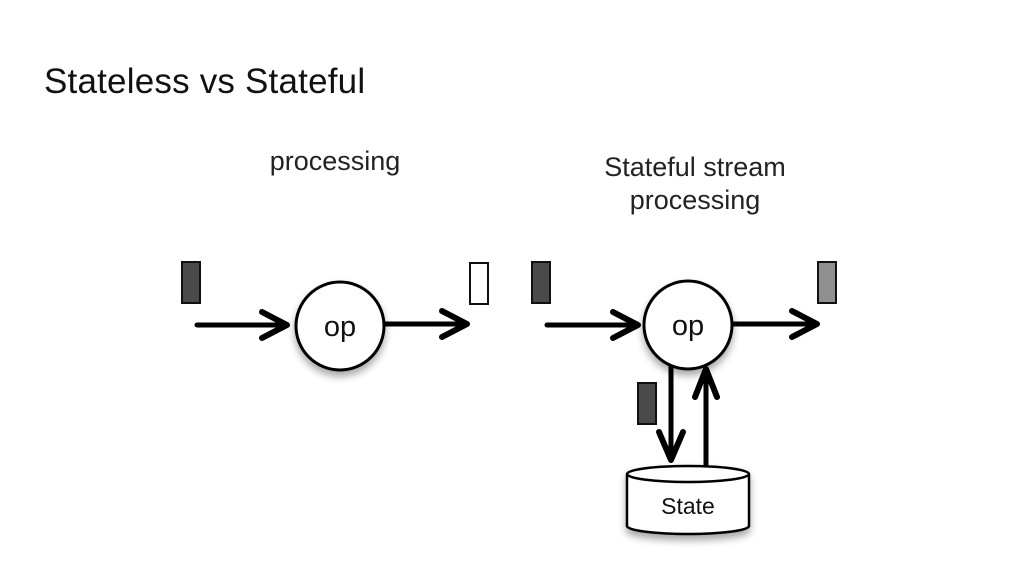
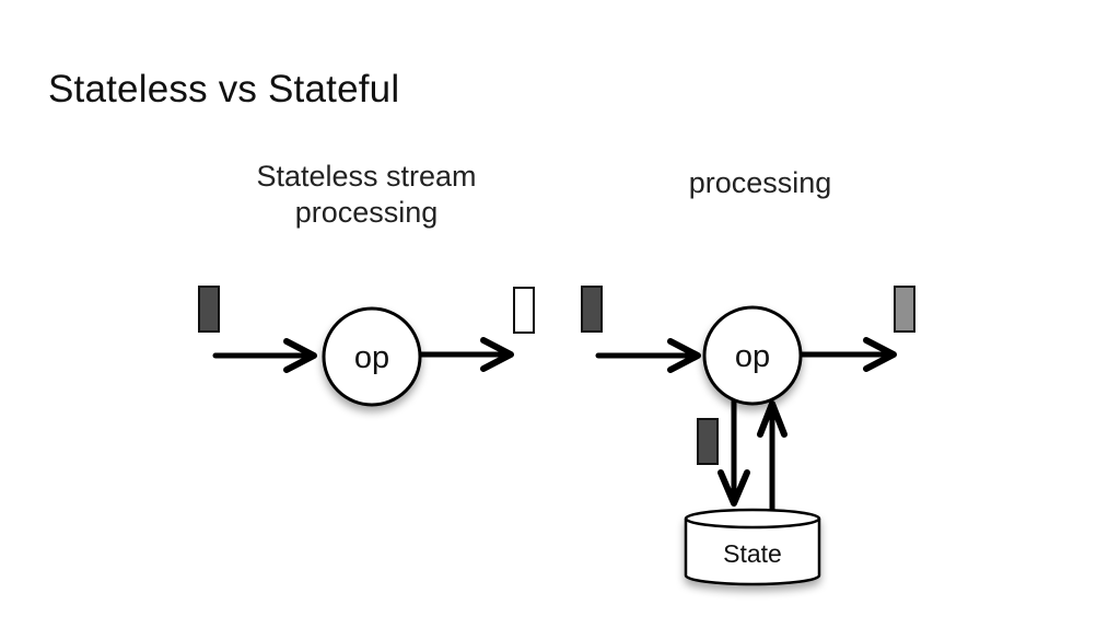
  Stateless vs Stateful
+ Stateless stream
  processing
- Stateful stream
  processing
  op
  op
  State
